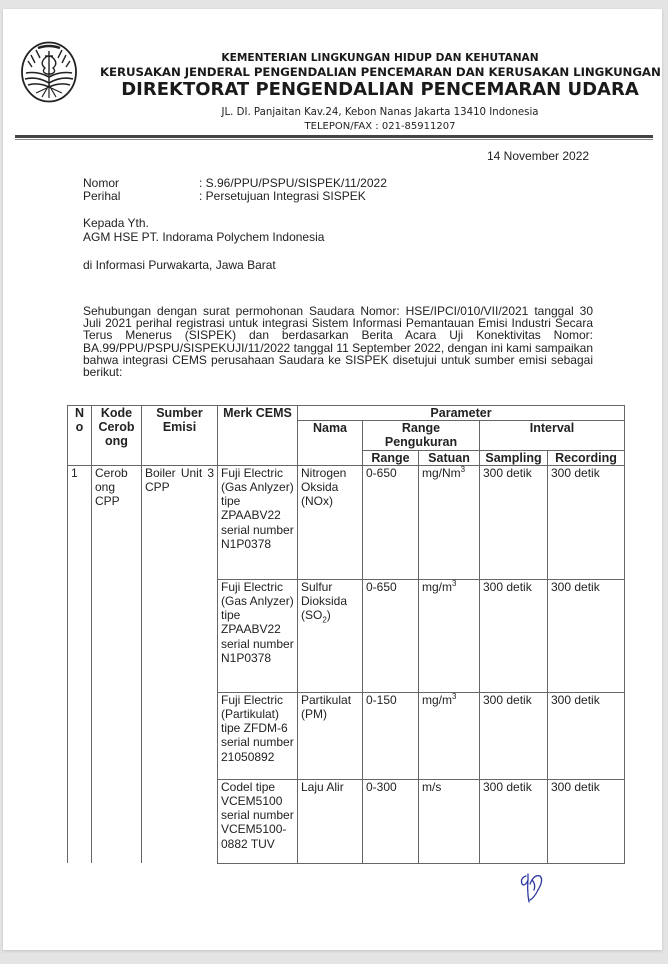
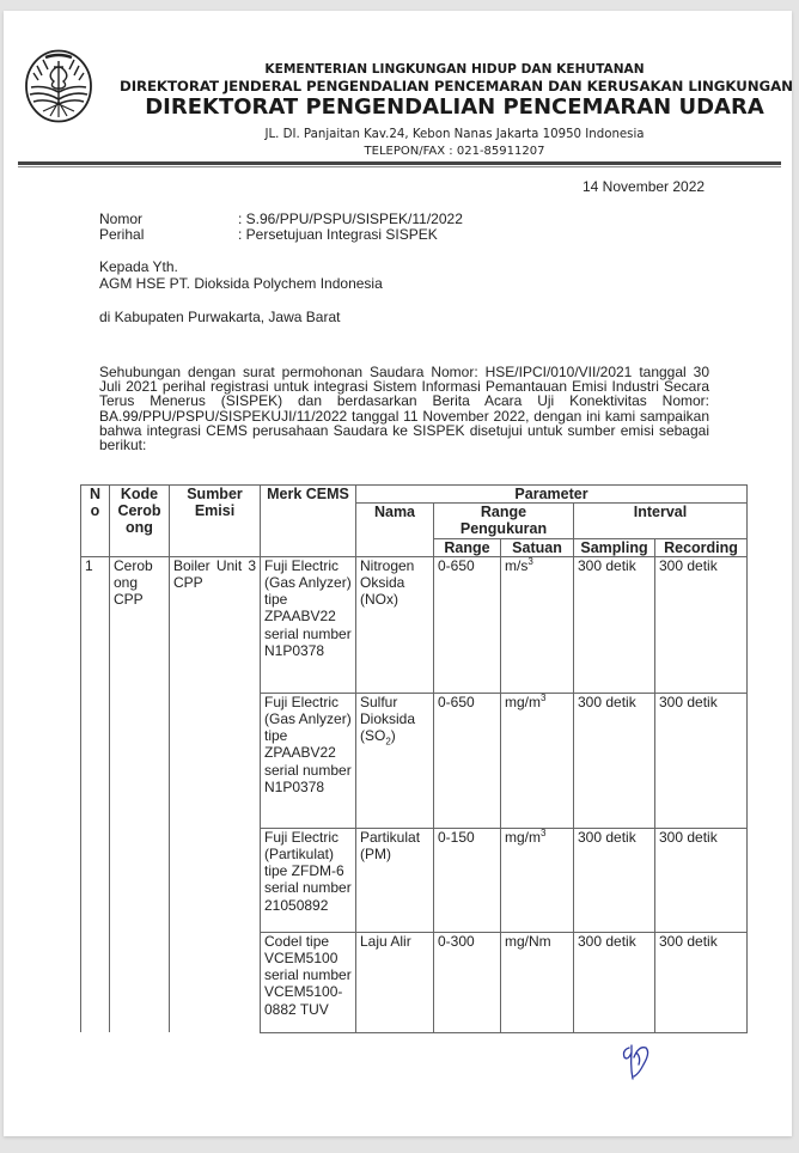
  KEMENTERIAN LINGKUNGAN HIDUP DAN KEHUTANAN
- KERUSAKAN JENDERAL PENGENDALIAN PENCEMARAN DAN KERUSAKAN LINGKUNGAN
+ DIREKTORAT JENDERAL PENGENDALIAN PENCEMARAN DAN KERUSAKAN LINGKUNGAN
  DIREKTORAT PENGENDALIAN PENCEMARAN UDARA
- JL. DI. Panjaitan Kav.24, Kebon Nanas Jakarta 13410 Indonesia
+ JL. DI. Panjaitan Kav.24, Kebon Nanas Jakarta 10950 Indonesia
  TELEPON/FAX : 021-85911207
  14 November 2022
  Nomor
  : S.96/PPU/PSPU/SISPEK/11/2022
  Perihal
  : Persetujuan Integrasi SISPEK
  Kepada Yth.
- AGM HSE PT. Indorama Polychem Indonesia
+ AGM HSE PT. Dioksida Polychem Indonesia
- di Informasi Purwakarta, Jawa Barat
+ di Kabupaten Purwakarta, Jawa Barat
- Sehubungan dengan surat permohonan Saudara Nomor: HSE/IPCI/010/VII/2021 tanggal 30 Juli 2021 perihal registrasi untuk integrasi Sistem Informasi Pemantauan Emisi Industri Secara Terus Menerus (SISPEK) dan berdasarkan Berita Acara Uji Konektivitas Nomor: BA.99/PPU/PSPU/SISPEKUJI/11/2022 tanggal 11 September 2022, dengan ini kami sampaikan bahwa integrasi CEMS perusahaan Saudara ke SISPEK disetujui untuk sumber emisi sebagai berikut:
+ Sehubungan dengan surat permohonan Saudara Nomor: HSE/IPCI/010/VII/2021 tanggal 30 Juli 2021 perihal registrasi untuk integrasi Sistem Informasi Pemantauan Emisi Industri Secara Terus Menerus (SISPEK) dan berdasarkan Berita Acara Uji Konektivitas Nomor: BA.99/PPU/PSPU/SISPEKUJI/11/2022 tanggal 11 November 2022, dengan ini kami sampaikan bahwa integrasi CEMS perusahaan Saudara ke SISPEK disetujui untuk sumber emisi sebagai berikut:
  N o	Kode Cerob ong	Sumber Emisi	Merk CEMS	Parameter
  Nama	Range Pengukuran	Interval
  Range	Satuan	Sampling	Recording
- 1	Cerob ong CPP	Boiler Unit 3 CPP	Fuji Electric (Gas Anlyzer) tipe ZPAABV22 serial number N1P0378	Nitrogen Oksida (NOx)	0-650	mg/Nm3	300 detik	300 detik
+ 1	Cerob ong CPP	Boiler Unit 3 CPP	Fuji Electric (Gas Anlyzer) tipe ZPAABV22 serial number N1P0378	Nitrogen Oksida (NOx)	0-650	m/s3	300 detik	300 detik
  Fuji Electric (Gas Anlyzer) tipe ZPAABV22 serial number N1P0378	Sulfur Dioksida (SO2)	0-650	mg/m3	300 detik	300 detik
  Fuji Electric (Partikulat) tipe ZFDM-6 serial number 21050892	Partikulat (PM)	0-150	mg/m3	300 detik	300 detik
- Codel tipe VCEM5100 serial number VCEM5100-0882 TUV	Laju Alir	0-300	m/s	300 detik	300 detik
+ Codel tipe VCEM5100 serial number VCEM5100-0882 TUV	Laju Alir	0-300	mg/Nm	300 detik	300 detik
